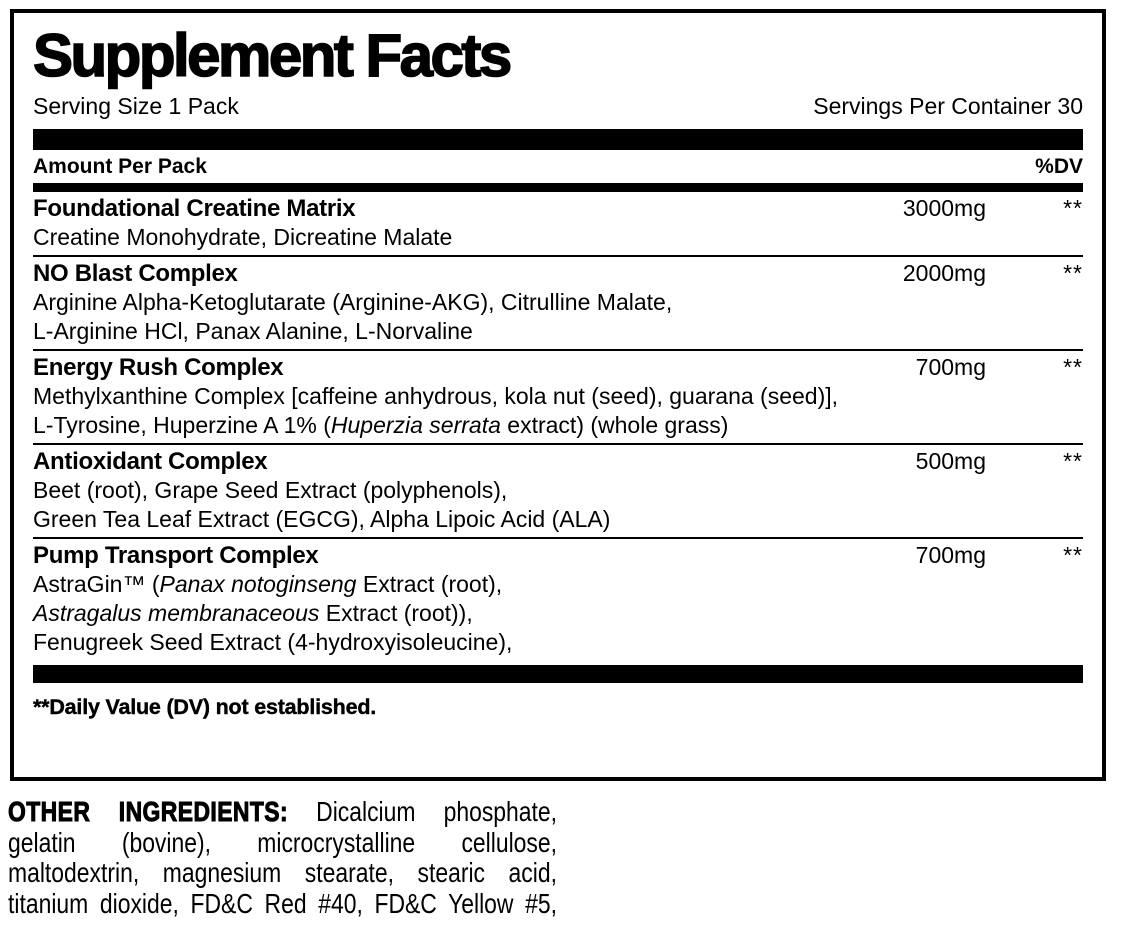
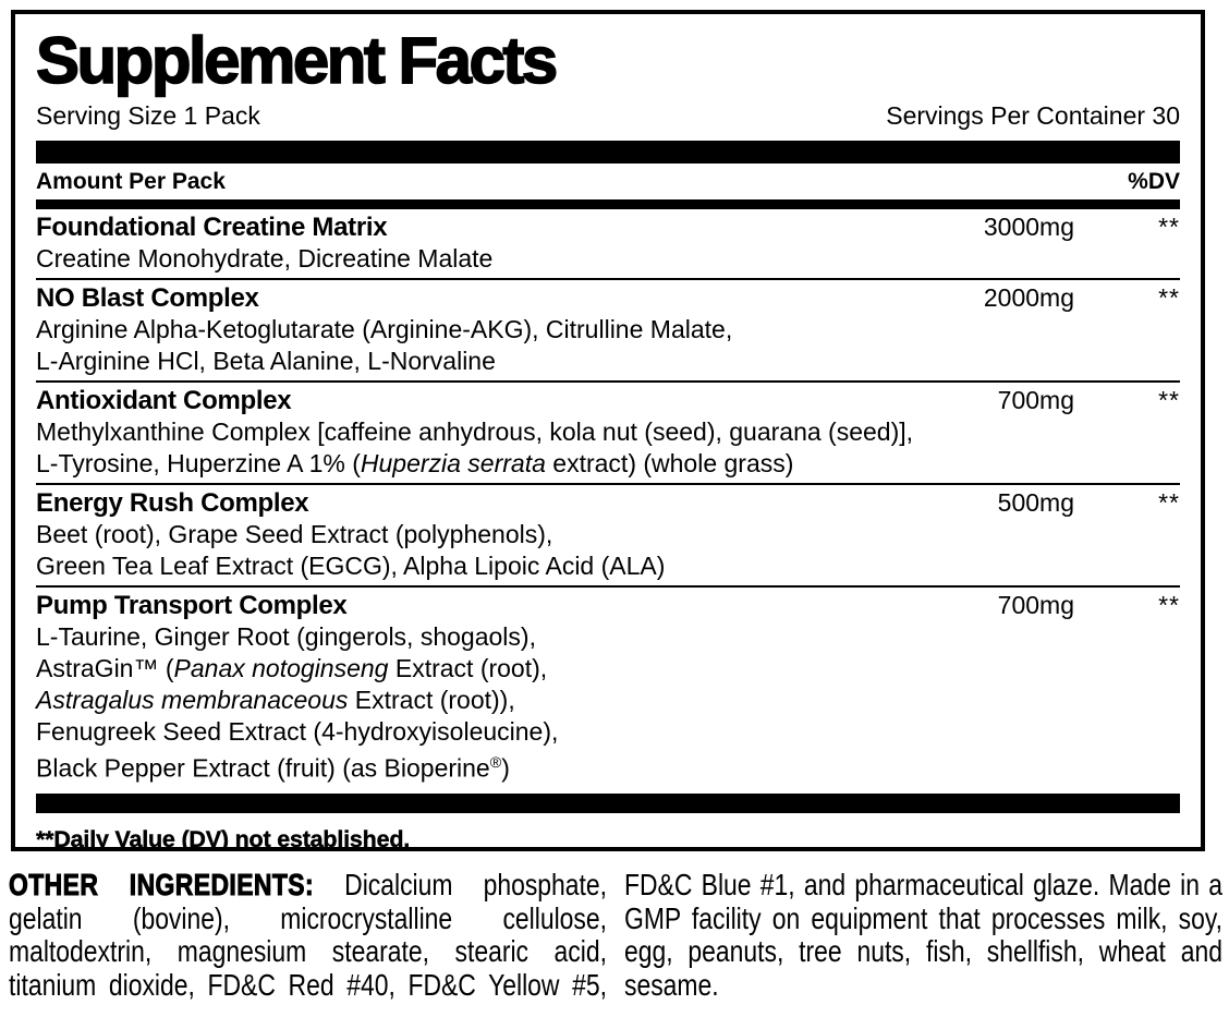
  Supplement Facts
  Serving Size 1 Pack
  Servings Per Container 30
  Amount Per Pack
  %DV
  Foundational Creatine Matrix
  3000mg
  **
  Creatine Monohydrate, Dicreatine Malate
  NO Blast Complex
  2000mg
  **
  Arginine Alpha-Ketoglutarate (Arginine-AKG), Citrulline Malate,
- L-Arginine HCl, Panax Alanine, L-Norvaline
+ L-Arginine HCl, Beta Alanine, L-Norvaline
- Energy Rush Complex
+ Antioxidant Complex
  700mg
  **
  Methylxanthine Complex [caffeine anhydrous, kola nut (seed), guarana (seed)],
  L-Tyrosine, Huperzine A 1% (Huperzia serrata extract) (whole grass)
- Antioxidant Complex
+ Energy Rush Complex
  500mg
  **
  Beet (root), Grape Seed Extract (polyphenols),
  Green Tea Leaf Extract (EGCG), Alpha Lipoic Acid (ALA)
  Pump Transport Complex
  700mg
  **
+ L-Taurine, Ginger Root (gingerols, shogaols),
  AstraGin™ (Panax notoginseng Extract (root),
  Astragalus membranaceous Extract (root)),
  Fenugreek Seed Extract (4-hydroxyisoleucine),
+ Black Pepper Extract (fruit) (as Bioperine®)
  **Daily Value (DV) not established.
  OTHER INGREDIENTS: Dicalcium phosphate, gelatin (bovine), microcrystalline cellulose, maltodextrin, magnesium stearate, stearic acid, titanium dioxide, FD&C Red #40, FD&C Yellow #5,
+ FD&C Blue #1, and pharmaceutical glaze. Made in a GMP facility on equipment that processes milk, soy, egg, peanuts, tree nuts, fish, shellfish, wheat and sesame.
